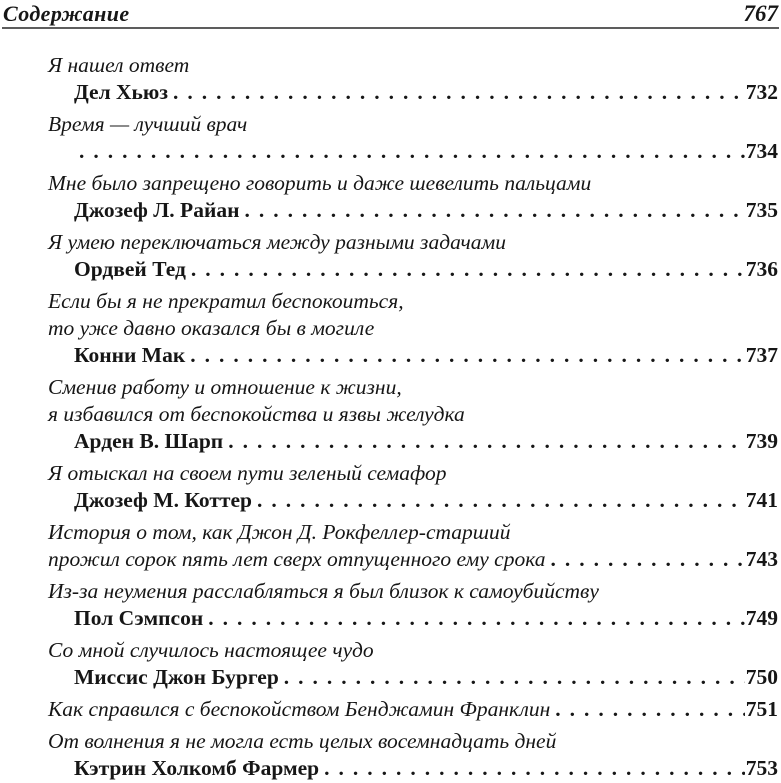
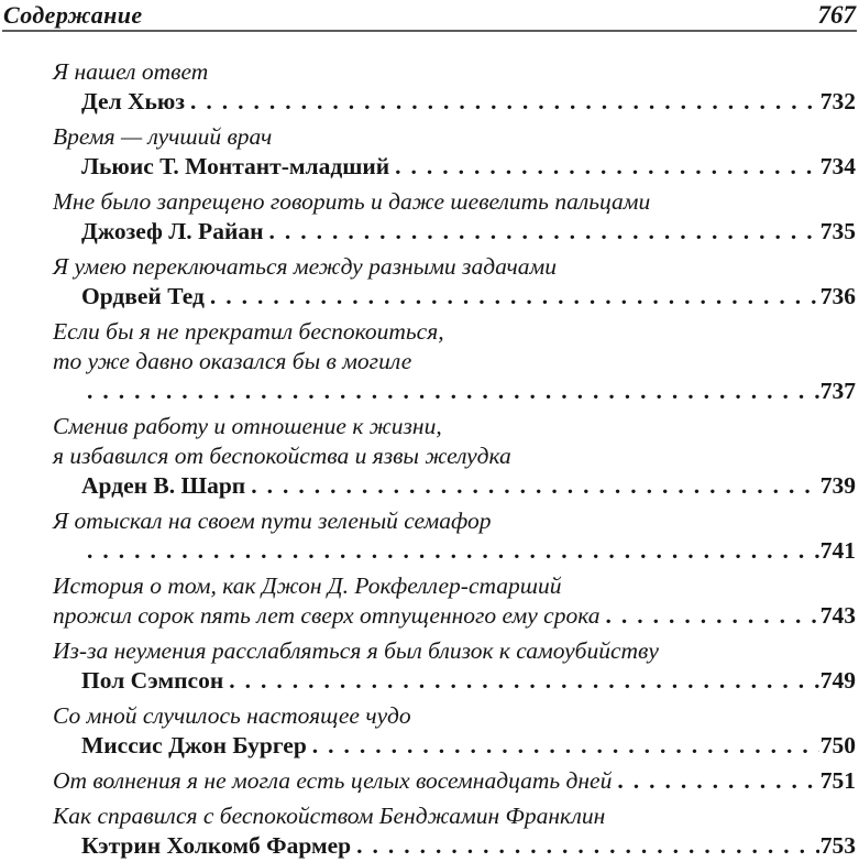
  Содержание
  767
  Я нашел ответ
  Дел Хьюз
  732
  Время — лучший врач
+ Льюис Т. Монтант-младший
  734
  Мне было запрещено говорить и даже шевелить пальцами
  Джозеф Л. Райан
  735
  Я умею переключаться между разными задачами
  Ордвей Тед
  736
  Если бы я не прекратил беспокоиться,
  то уже давно оказался бы в могиле
- Конни Мак
  737
  Сменив работу и отношение к жизни,
  я избавился от беспокойства и язвы желудка
  Арден В. Шарп
  739
  Я отыскал на своем пути зеленый семафор
- Джозеф М. Коттер
  741
  История о том, как Джон Д. Рокфеллер-старший
  прожил сорок пять лет сверх отпущенного ему срока
  743
  Из-за неумения расслабляться я был близок к самоубийству
  Пол Сэмпсон
  749
  Со мной случилось настоящее чудо
  Миссис Джон Бургер
  750
- Как справился с беспокойством Бенджамин Франклин
+ От волнения я не могла есть целых восемнадцать дней
  751
- От волнения я не могла есть целых восемнадцать дней
+ Как справился с беспокойством Бенджамин Франклин
  Кэтрин Холкомб Фармер
  753
